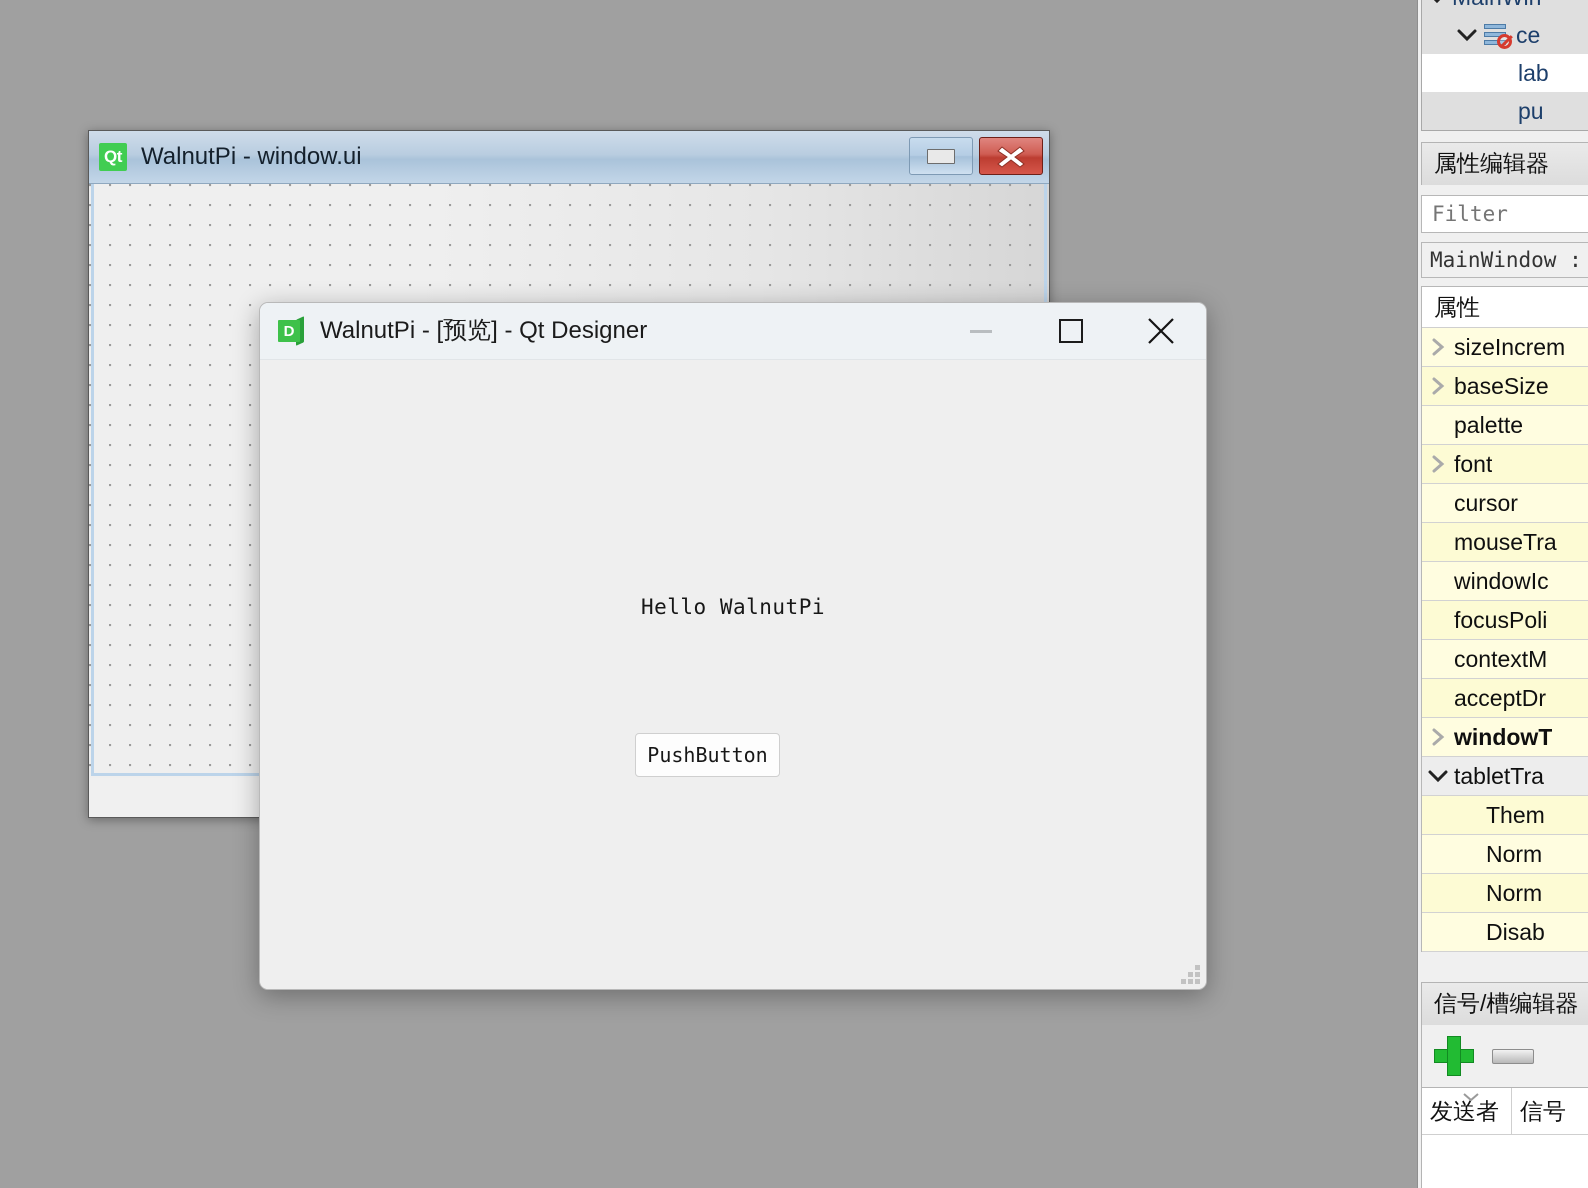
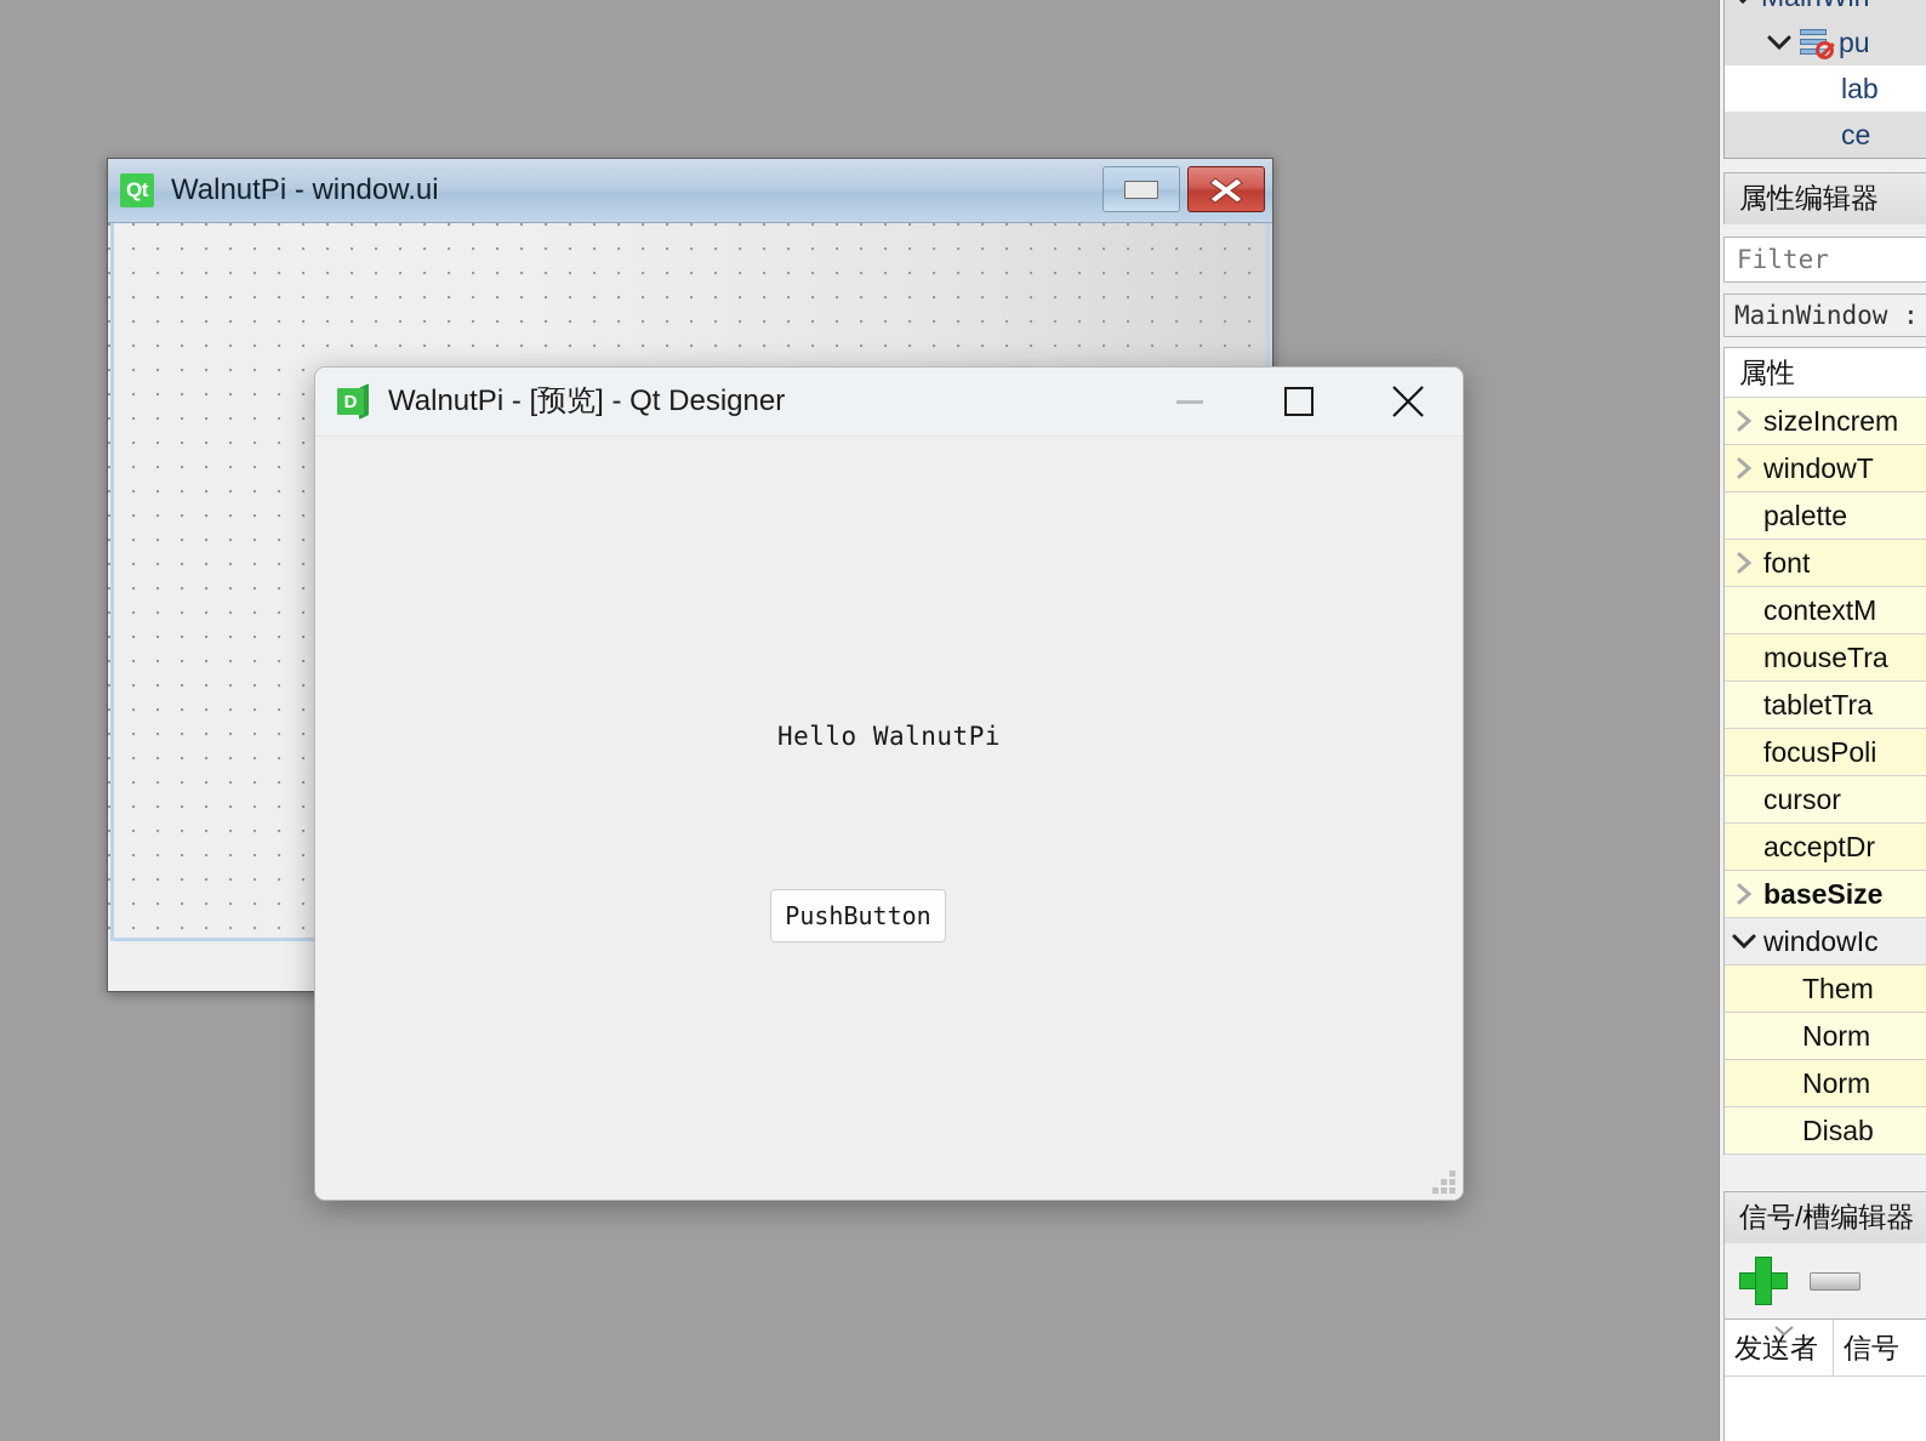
  Qt
  WalnutPi - window.ui
  D
  WalnutPi - [预览] - Qt Designer
  Hello WalnutPi
  PushButton
- ce
+ pu
  lab
- pu
+ ce
  属性编辑器
  Filter
  MainWindow :
  属性
  sizeIncrem
- baseSize
+ windowT
  palette
  font
- cursor
+ contextM
  mouseTra
- windowIc
+ tabletTra
  focusPoli
- contextM
+ cursor
  acceptDr
- windowT
+ baseSize
- tabletTra
+ windowIc
  Them
  Norm
  Norm
  Disab
  信号/槽编辑器
  发送者
  信号
